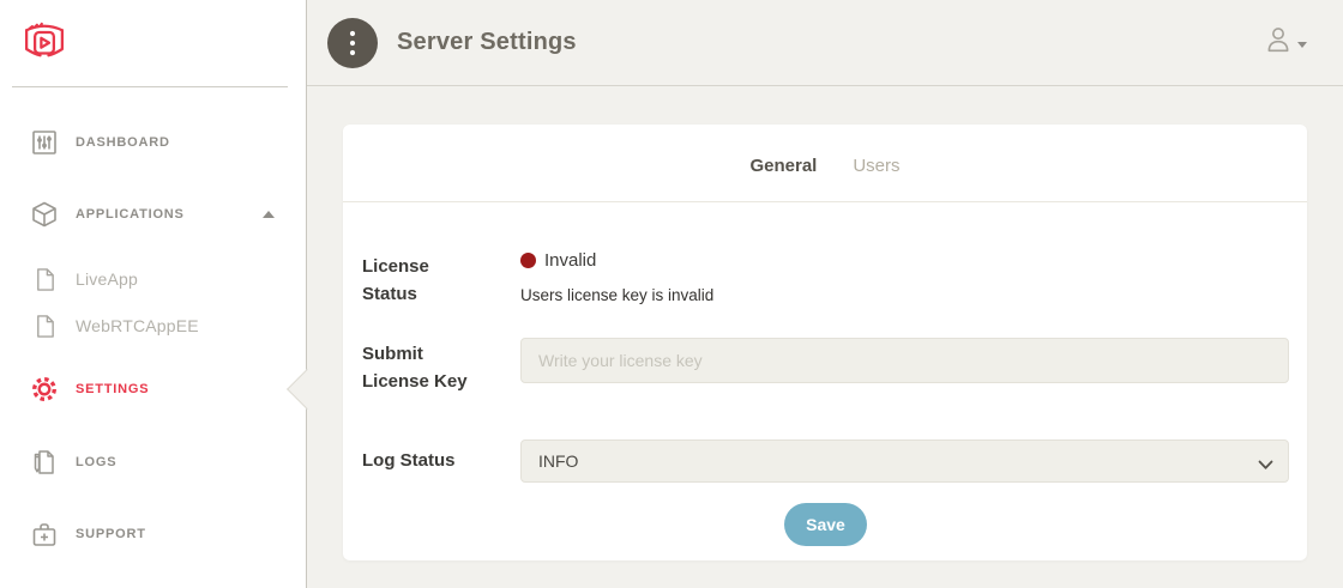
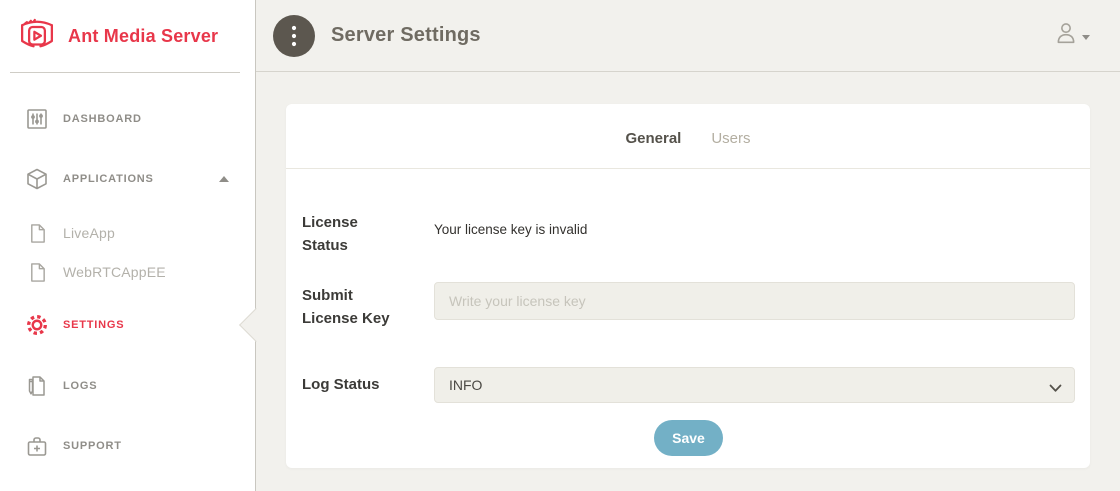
+ Ant Media Server
  DASHBOARD
  APPLICATIONS
  LiveApp
  WebRTCAppEE
  SETTINGS
  LOGS
  SUPPORT
  Server Settings
  General
  Users
  License Status
- Invalid
- Users license key is invalid
+ Your license key is invalid
  Submit License Key
  Write your license key
  Log Status
  INFO
  Save
